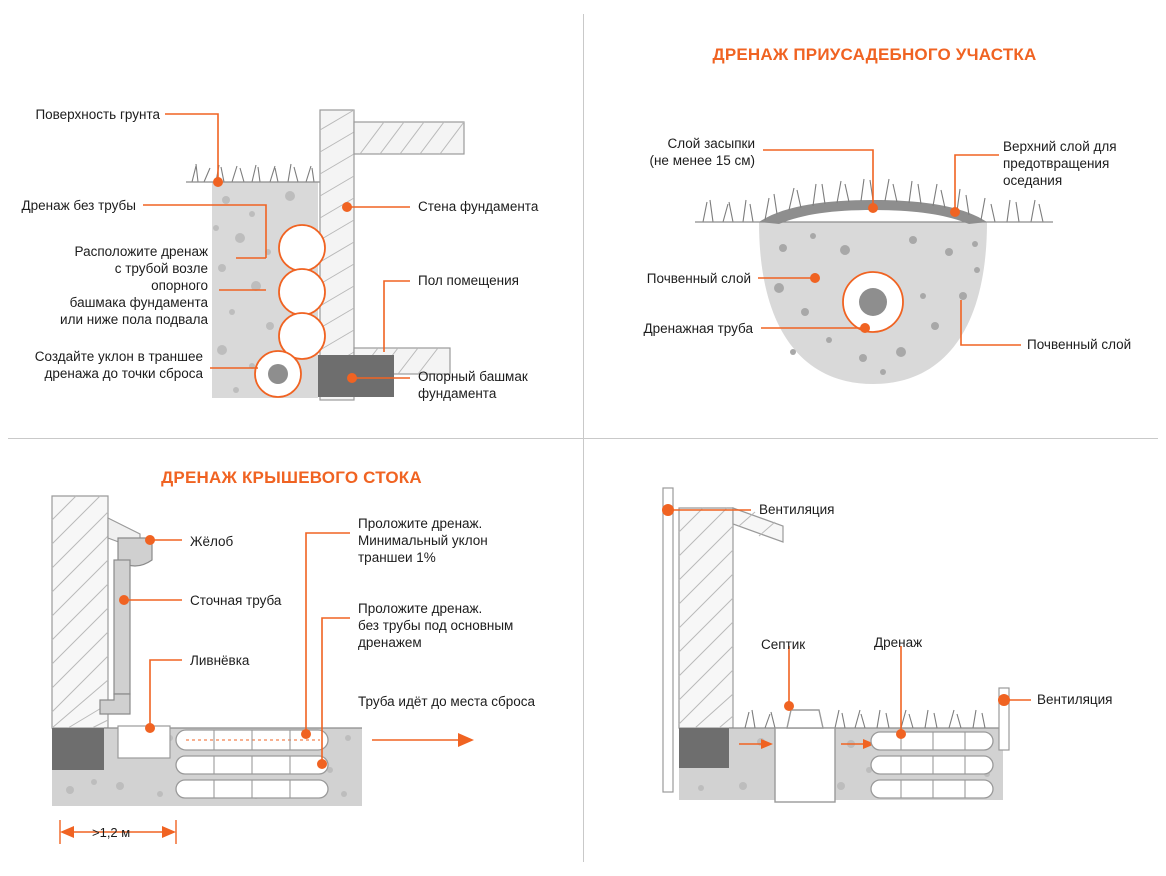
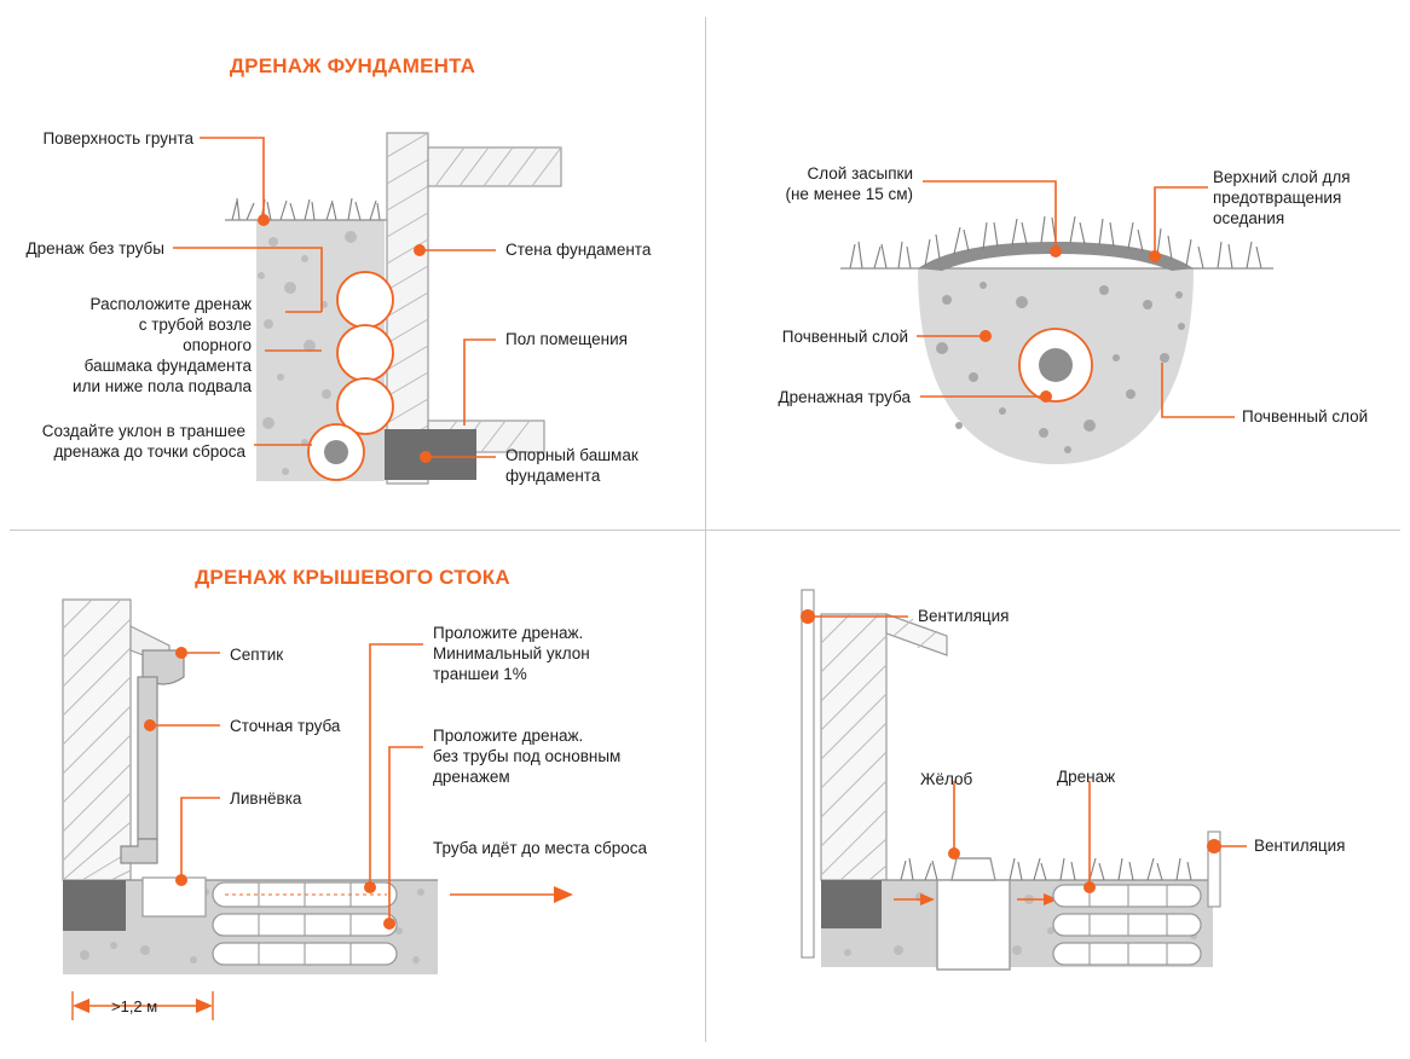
+ ДРЕНАЖ ФУНДАМЕНТА
  Поверхность грунта
  Дренаж без трубы
  Расположите дренаж
  с трубой возле
  опорного
  башмака фундамента
  или ниже пола подвала
  Создайте уклон в траншее
  дренажа до точки сброса
  Стена фундамента
  Пол помещения
  Опорный башмак
  фундамента
- ДРЕНАЖ ПРИУСАДЕБНОГО УЧАСТКА
  Слой засыпки
  (не менее 15 см)
  Почвенный слой
  Дренажная труба
  Верхний слой для
  предотвращения
  оседания
  Почвенный слой
  ДРЕНАЖ КРЫШЕВОГО СТОКА
- Жёлоб
+ Септик
  Сточная труба
  Ливнёвка
  Проложите дренаж.
  Минимальный уклон
  траншеи 1%
  Проложите дренаж.
  без трубы под основным
  дренажем
  Труба идёт до места сброса
  >1,2 м
  Вентиляция
- Септик
+ Жёлоб
  Дренаж
  Вентиляция
